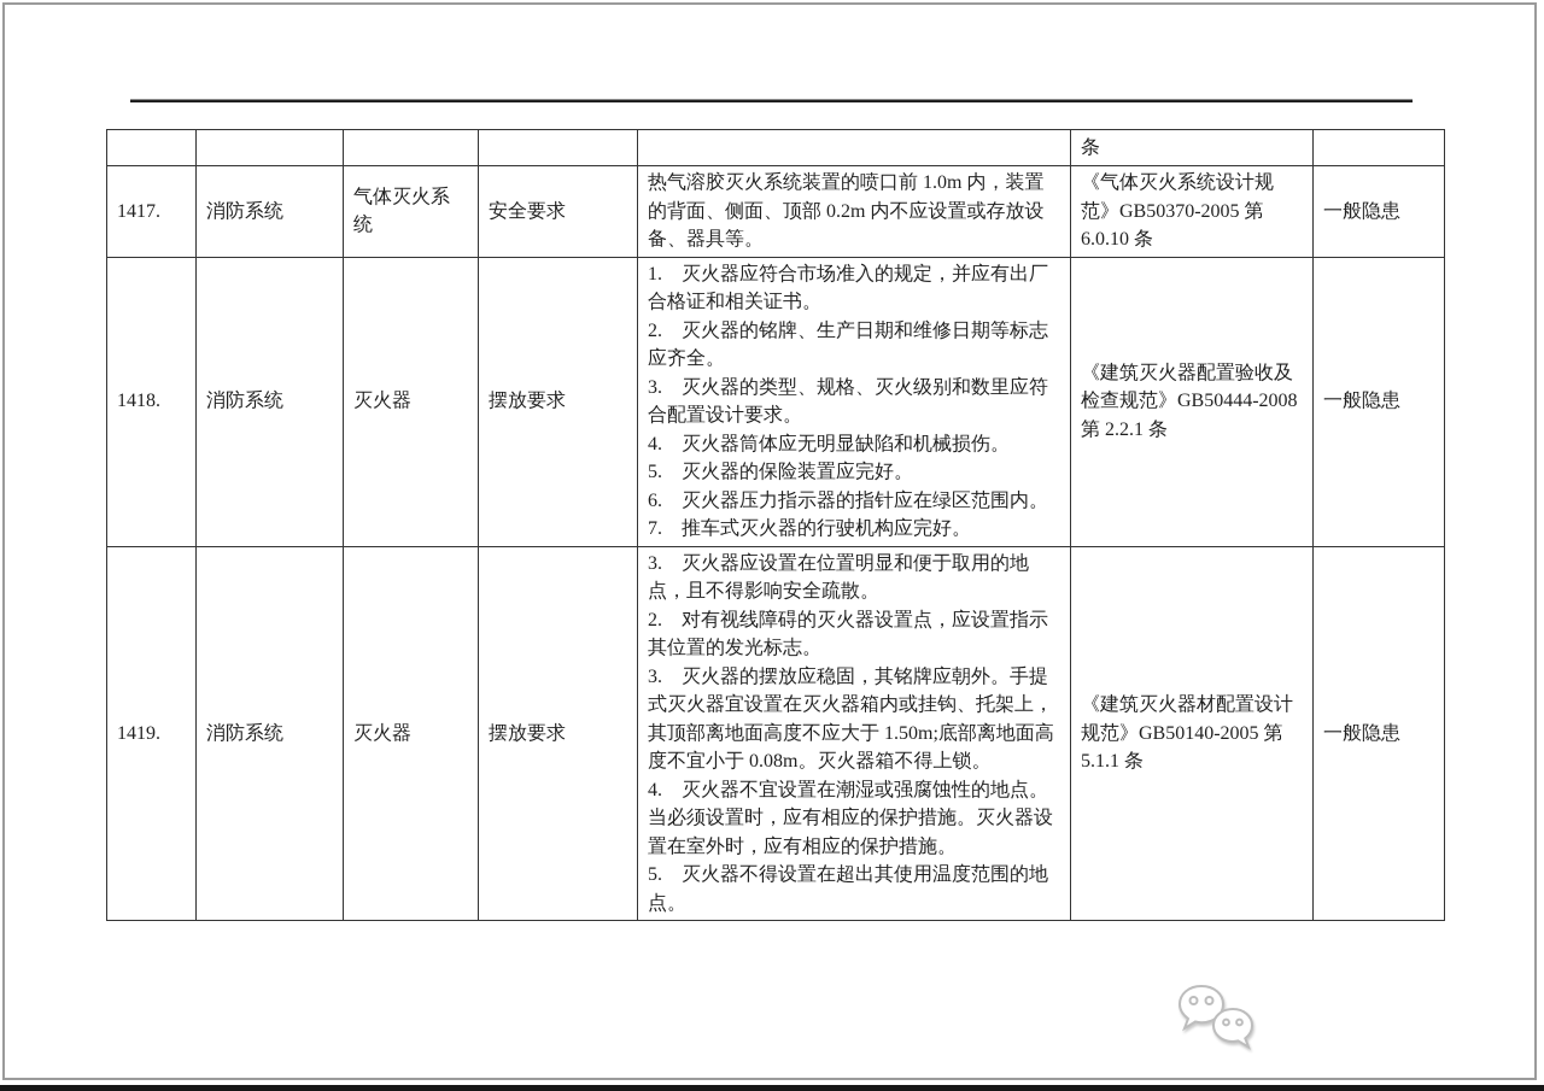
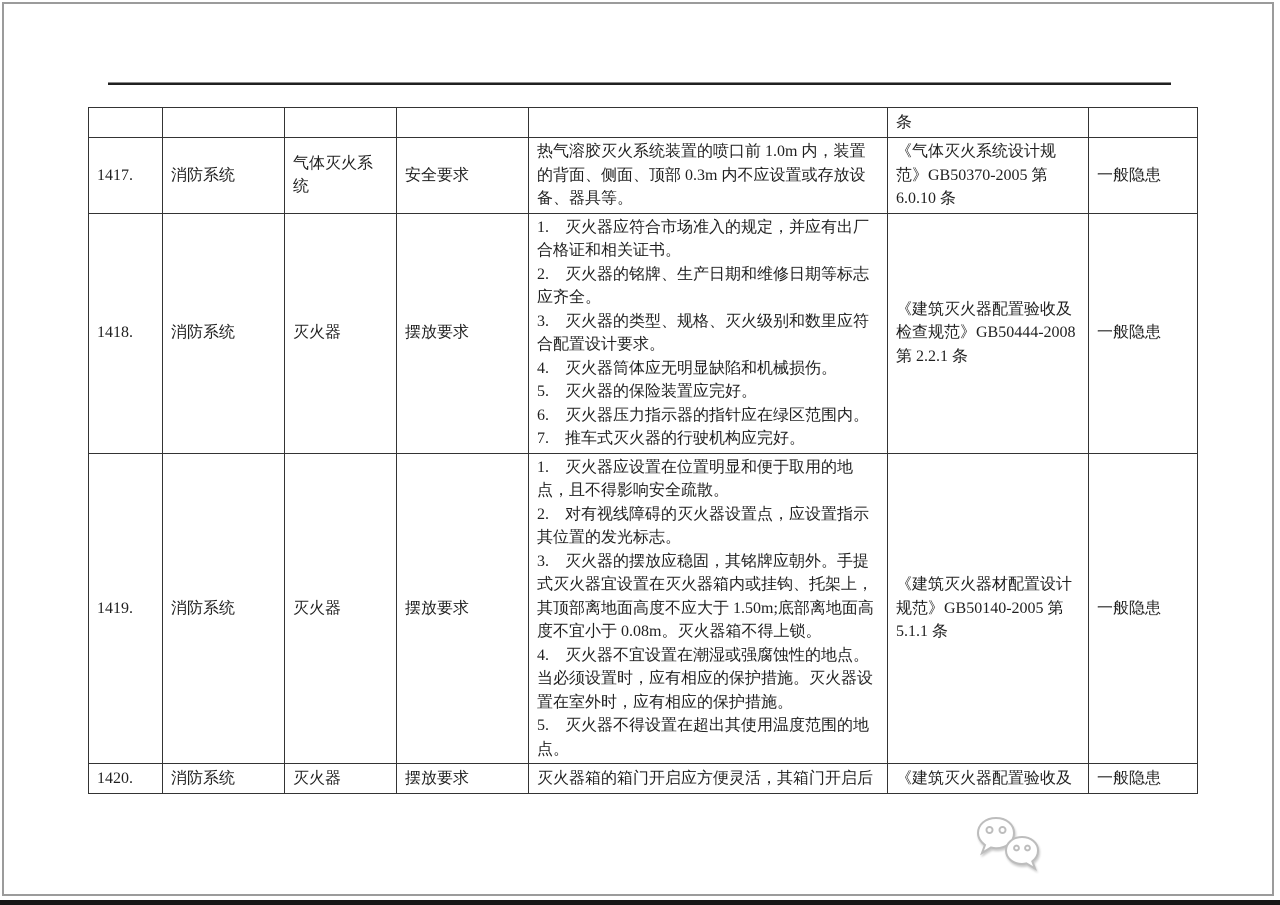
  					条
- 1417.	消防系统	气体灭火系统	安全要求	热气溶胶灭火系统装置的喷口前 1.0m 内，装置的背面、侧面、顶部 0.2m 内不应设置或存放设备、器具等。	《气体灭火系统设计规范》GB50370-2005 第 6.0.10 条	一般隐患
+ 1417.	消防系统	气体灭火系统	安全要求	热气溶胶灭火系统装置的喷口前 1.0m 内，装置的背面、侧面、顶部 0.3m 内不应设置或存放设备、器具等。	《气体灭火系统设计规范》GB50370-2005 第 6.0.10 条	一般隐患
  1418.	消防系统	灭火器	摆放要求	1. 灭火器应符合市场准入的规定，并应有出厂合格证和相关证书。 2. 灭火器的铭牌、生产日期和维修日期等标志应齐全。 3. 灭火器的类型、规格、灭火级别和数里应符合配置设计要求。 4. 灭火器筒体应无明显缺陷和机械损伤。 5. 灭火器的保险装置应完好。 6. 灭火器压力指示器的指针应在绿区范围内。 7. 推车式灭火器的行驶机构应完好。	《建筑灭火器配置验收及检查规范》GB50444-2008 第 2.2.1 条	一般隐患
- 1419.	消防系统	灭火器	摆放要求	3. 灭火器应设置在位置明显和便于取用的地点，且不得影响安全疏散。 2. 对有视线障碍的灭火器设置点，应设置指示其位置的发光标志。 3. 灭火器的摆放应稳固，其铭牌应朝外。手提式灭火器宜设置在灭火器箱内或挂钩、托架上，其顶部离地面高度不应大于 1.50m;底部离地面高度不宜小于 0.08m。灭火器箱不得上锁。 4. 灭火器不宜设置在潮湿或强腐蚀性的地点。当必须设置时，应有相应的保护措施。灭火器设置在室外时，应有相应的保护措施。 5. 灭火器不得设置在超出其使用温度范围的地点。	《建筑灭火器材配置设计规范》GB50140-2005 第 5.1.1 条	一般隐患
+ 1419.	消防系统	灭火器	摆放要求	1. 灭火器应设置在位置明显和便于取用的地点，且不得影响安全疏散。 2. 对有视线障碍的灭火器设置点，应设置指示其位置的发光标志。 3. 灭火器的摆放应稳固，其铭牌应朝外。手提式灭火器宜设置在灭火器箱内或挂钩、托架上，其顶部离地面高度不应大于 1.50m;底部离地面高度不宜小于 0.08m。灭火器箱不得上锁。 4. 灭火器不宜设置在潮湿或强腐蚀性的地点。当必须设置时，应有相应的保护措施。灭火器设置在室外时，应有相应的保护措施。 5. 灭火器不得设置在超出其使用温度范围的地点。	《建筑灭火器材配置设计规范》GB50140-2005 第 5.1.1 条	一般隐患
+ 1420.	消防系统	灭火器	摆放要求	灭火器箱的箱门开启应方便灵活，其箱门开启后	《建筑灭火器配置验收及	一般隐患
